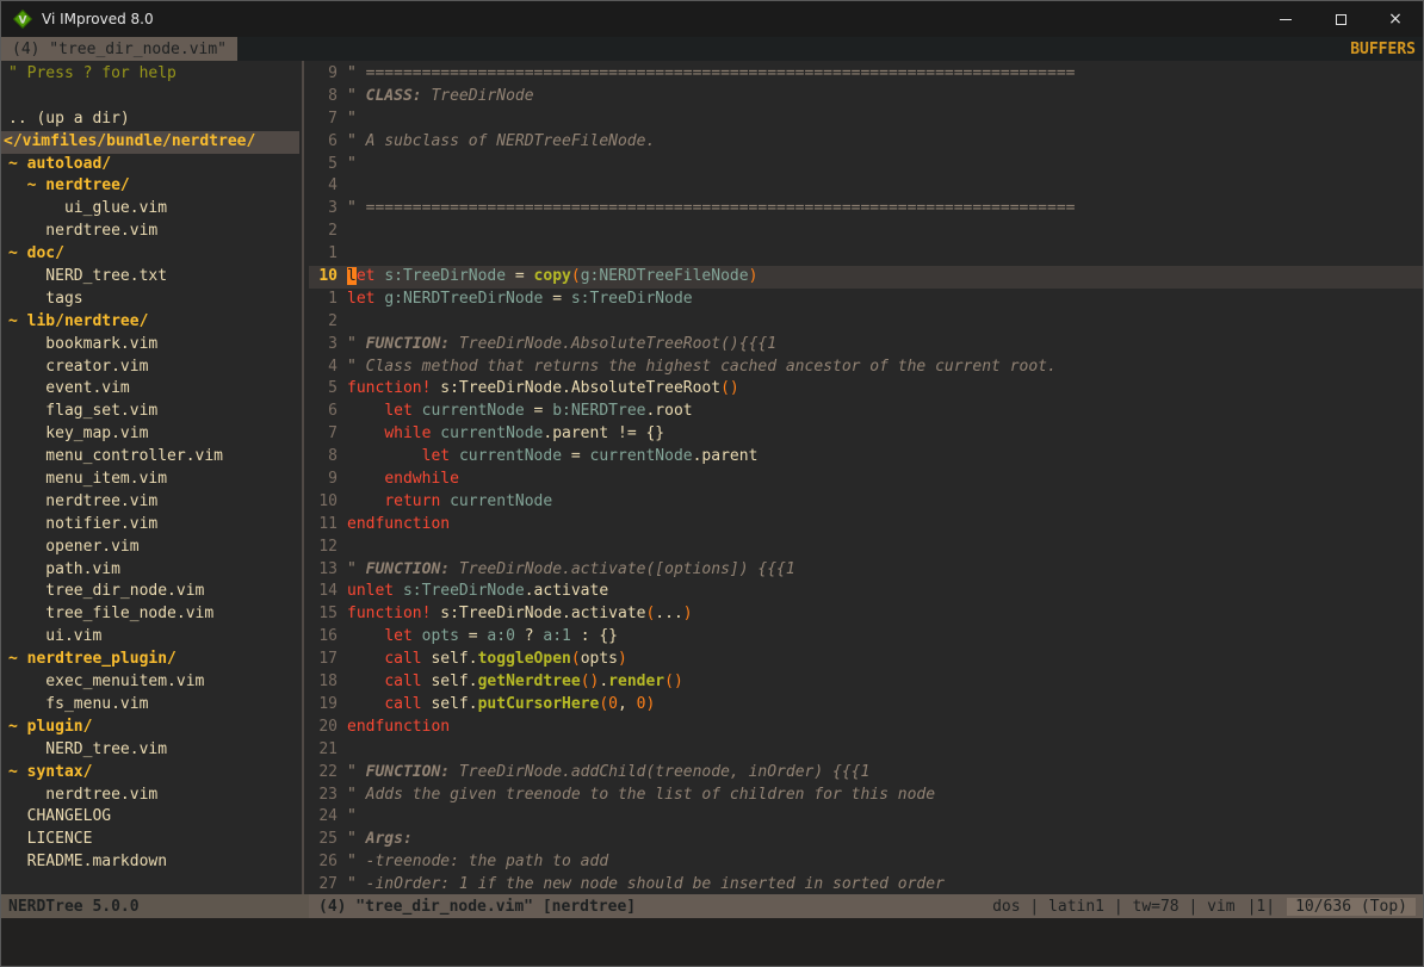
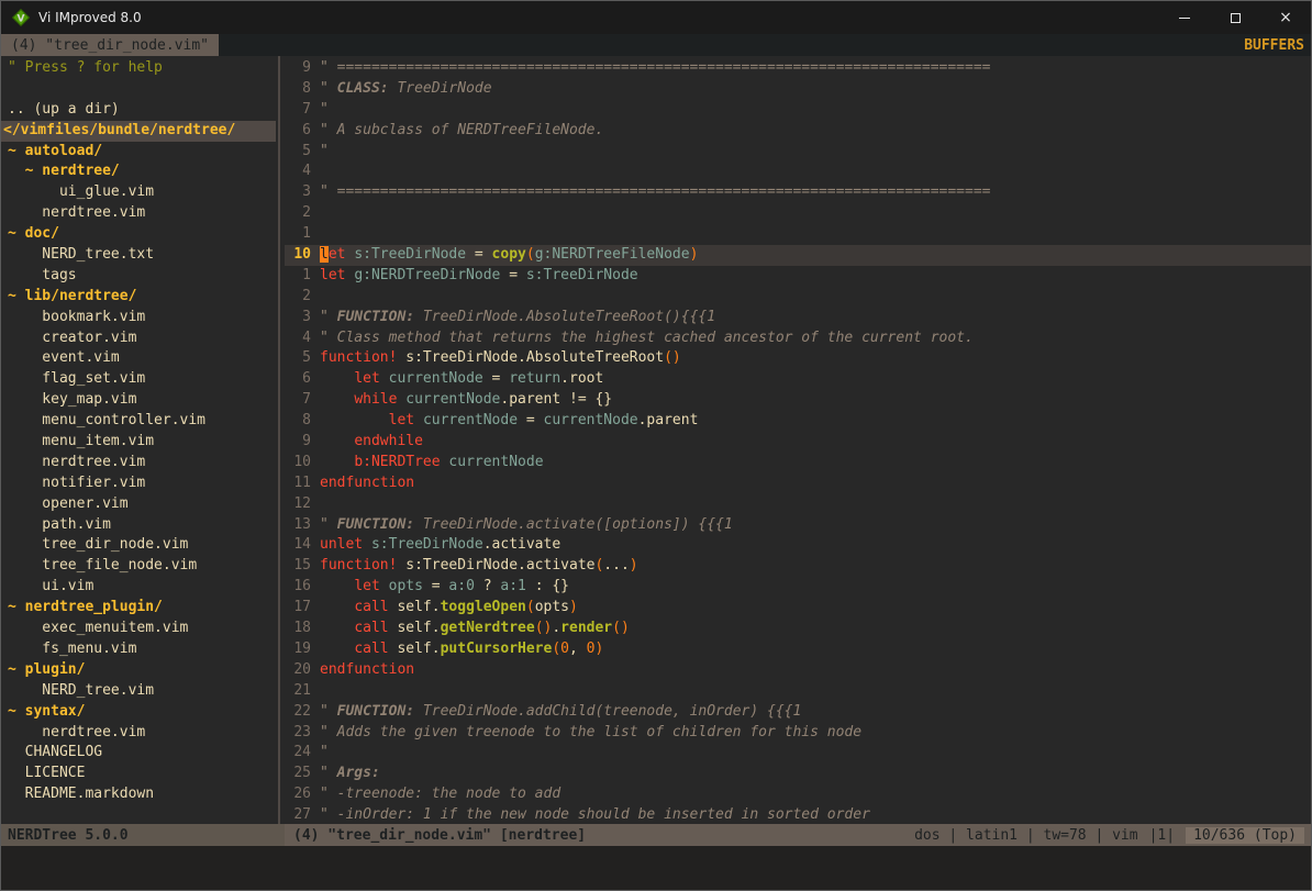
  V
  Vi IMproved 8.0
  ×
  (4) "tree_dir_node.vim"
  BUFFERS
  " Press ? for help
  .. (up a dir)
  </vimfiles/bundle/nerdtree/
  ~ autoload/
  ~ nerdtree/
  ui_glue.vim
  nerdtree.vim
  ~ doc/
  NERD_tree.txt
  tags
  ~ lib/nerdtree/
  bookmark.vim
  creator.vim
  event.vim
  flag_set.vim
  key_map.vim
  menu_controller.vim
  menu_item.vim
  nerdtree.vim
  notifier.vim
  opener.vim
  path.vim
  tree_dir_node.vim
  tree_file_node.vim
  ui.vim
  ~ nerdtree_plugin/
  exec_menuitem.vim
  fs_menu.vim
  ~ plugin/
  NERD_tree.vim
  ~ syntax/
  nerdtree.vim
  CHANGELOG
  LICENCE
  README.markdown
  9
  " ============================================================================
  8
  " CLASS: TreeDirNode
  7
  "
  6
  " A subclass of NERDTreeFileNode.
  5
  "
  4
  3
  " ============================================================================
  2
  1
  10
  let s:TreeDirNode = copy(g:NERDTreeFileNode)
  1
  let g:NERDTreeDirNode = s:TreeDirNode
  2
  3
  " FUNCTION: TreeDirNode.AbsoluteTreeRoot(){{{1
  4
  " Class method that returns the highest cached ancestor of the current root.
  5
  function! s:TreeDirNode.AbsoluteTreeRoot()
  6
- let currentNode = b:NERDTree.root
+ let currentNode = return.root
  7
  while currentNode.parent != {}
  8
  let currentNode = currentNode.parent
  9
  endwhile
  10
- return currentNode
+ b:NERDTree currentNode
  11
  endfunction
  12
  13
  " FUNCTION: TreeDirNode.activate([options]) {{{1
  14
  unlet s:TreeDirNode.activate
  15
  function! s:TreeDirNode.activate(...)
  16
  let opts = a:0 ? a:1 : {}
  17
  call self.toggleOpen(opts)
  18
  call self.getNerdtree().render()
  19
  call self.putCursorHere(0, 0)
  20
  endfunction
  21
  22
  " FUNCTION: TreeDirNode.addChild(treenode, inOrder) {{{1
  23
  " Adds the given treenode to the list of children for this node
  24
  "
  25
  " Args:
  26
- " -treenode: the path to add
+ " -treenode: the node to add
  27
  " -inOrder: 1 if the new node should be inserted in sorted order
  NERDTree 5.0.0
  (4) "tree_dir_node.vim" [nerdtree]
  dos | latin1 | tw=78 | vim
  |1|
  10/636 (Top)
